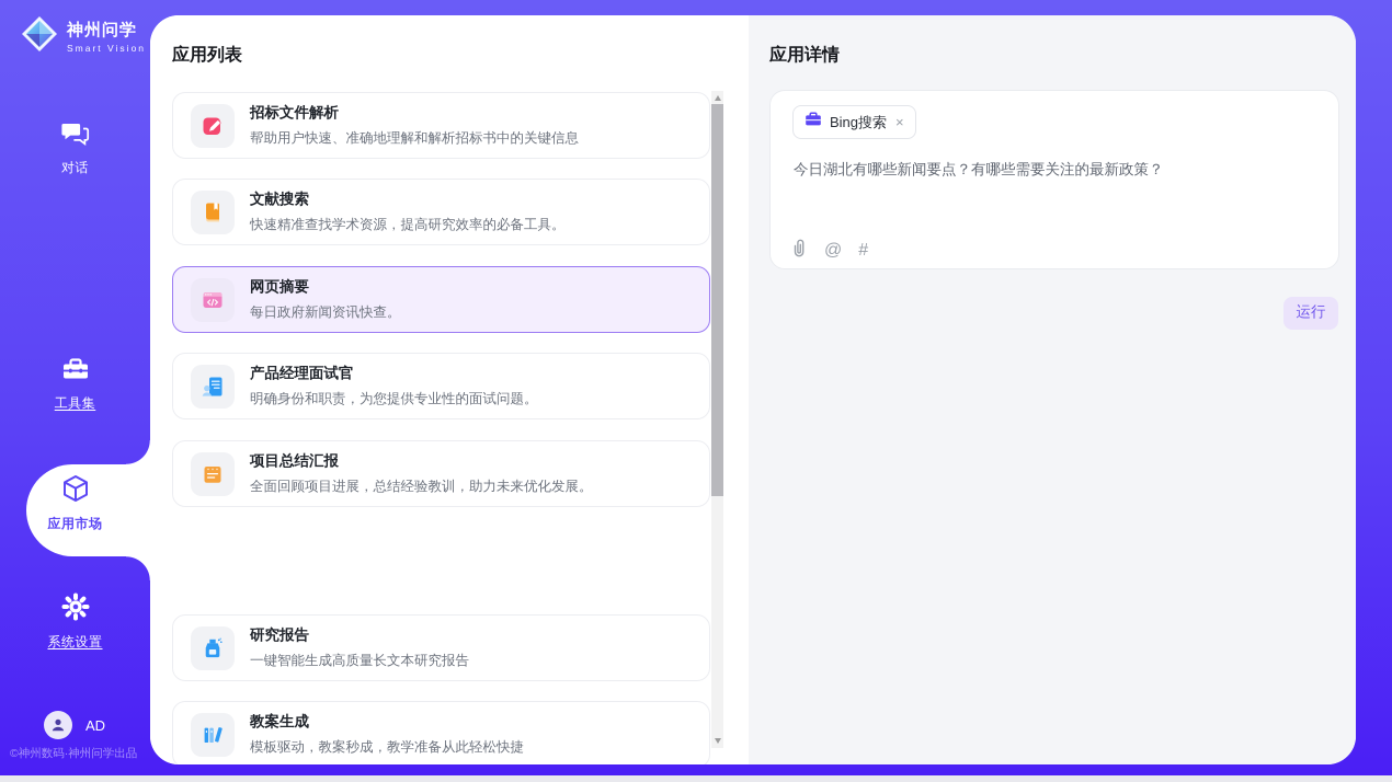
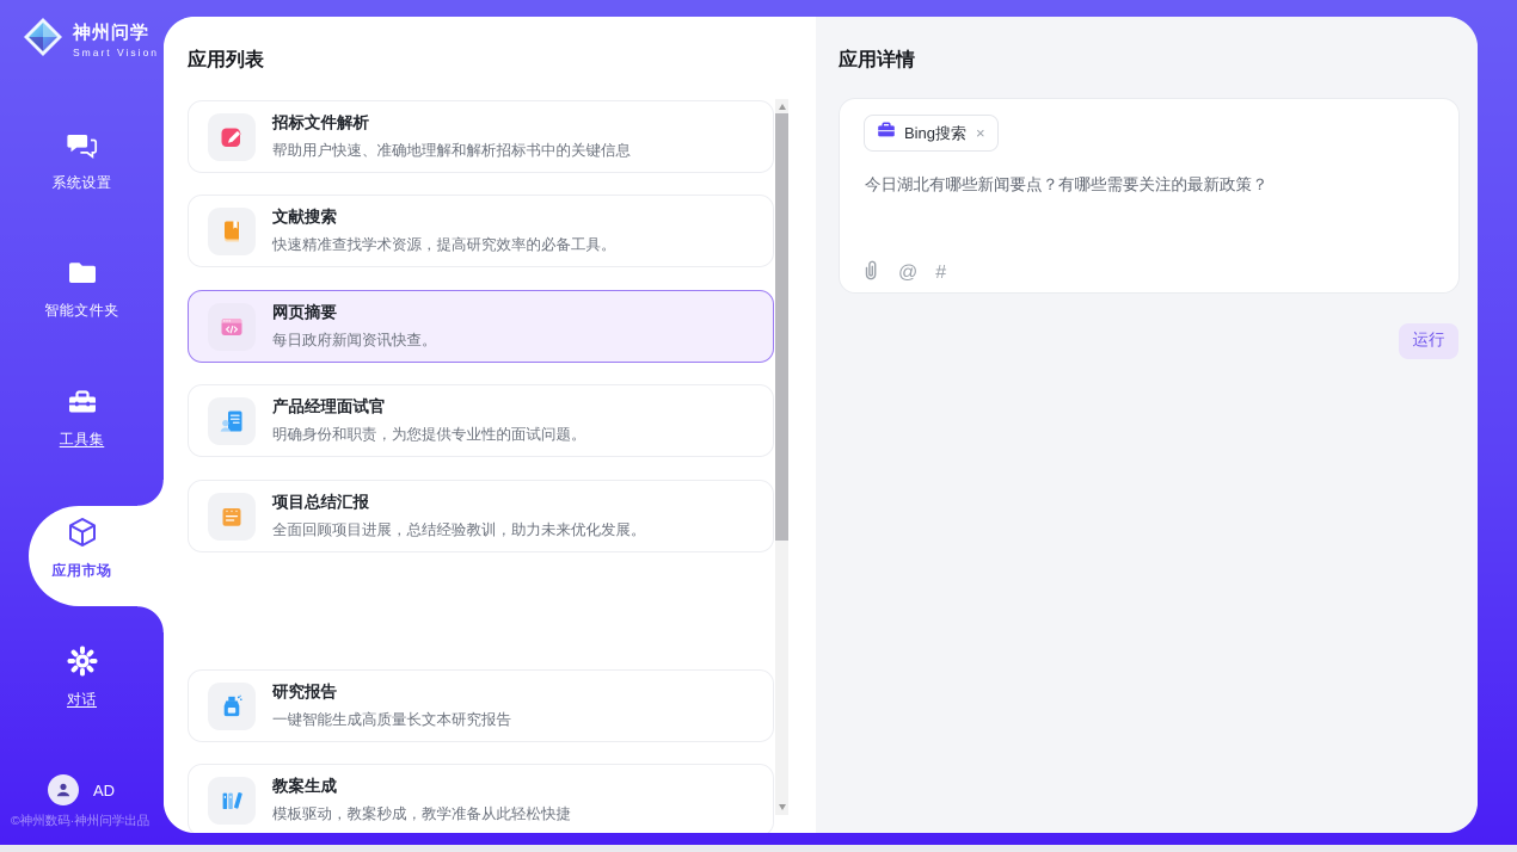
  神州问学
  Smart Vision
- 对话
+ 系统设置
+ 智能文件夹
  工具集
  应用市场
- 系统设置
+ 对话
  AD
  ©神州数码·神州问学出品
  应用列表
  招标文件解析
  帮助用户快速、准确地理解和解析招标书中的关键信息
  文献搜索
  快速精准查找学术资源，提高研究效率的必备工具。
  网页摘要
  每日政府新闻资讯快查。
  产品经理面试官
  明确身份和职责，为您提供专业性的面试问题。
  项目总结汇报
  全面回顾项目进展，总结经验教训，助力未来优化发展。
  研究报告
  一键智能生成高质量长文本研究报告
  教案生成
  模板驱动，教案秒成，教学准备从此轻松快捷
  应用详情
  Bing搜索
  ×
  今日湖北有哪些新闻要点？有哪些需要关注的最新政策？
  @
  #
  运行
